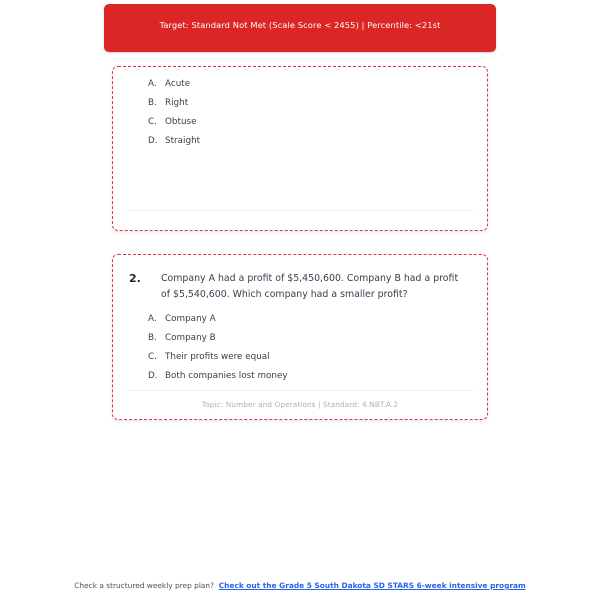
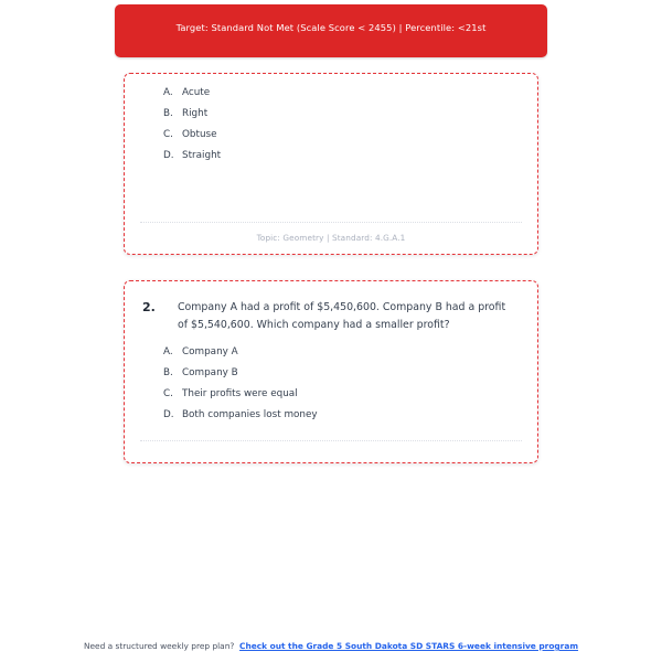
  Target: Standard Not Met (Scale Score < 2455) | Percentile: <21st
  A.
  Acute
  B.
  Right
  C.
  Obtuse
  D.
  Straight
+ Topic: Geometry | Standard: 4.G.A.1
  2.
  Company A had a profit of $5,450,600. Company B had a profit of $5,540,600. Which company had a smaller profit?
  A.
  Company A
  B.
  Company B
  C.
  Their profits were equal
  D.
  Both companies lost money
- Topic: Number and Operations | Standard: 4.NBT.A.2
- Check a structured weekly prep plan? Check out the Grade 5 South Dakota SD STARS 6-week intensive program
+ Need a structured weekly prep plan? Check out the Grade 5 South Dakota SD STARS 6-week intensive program
